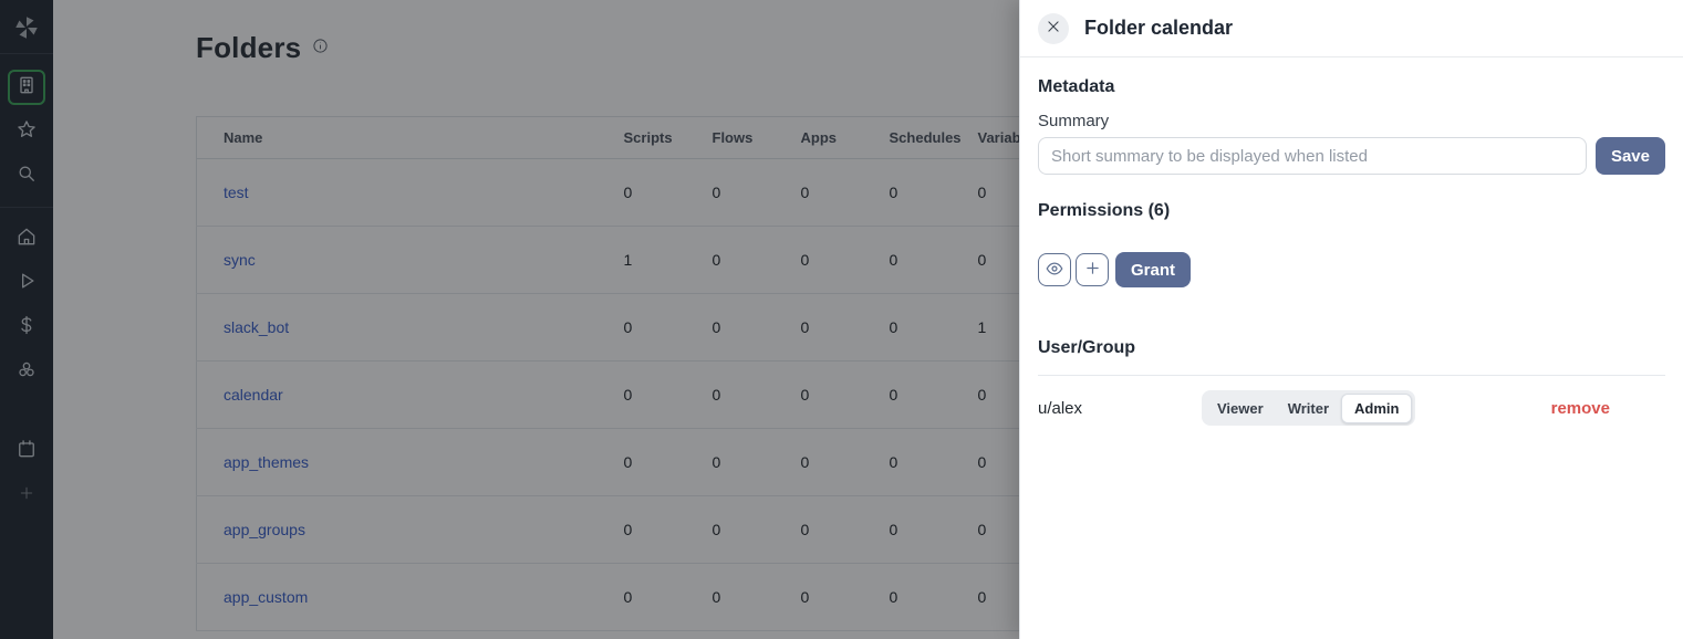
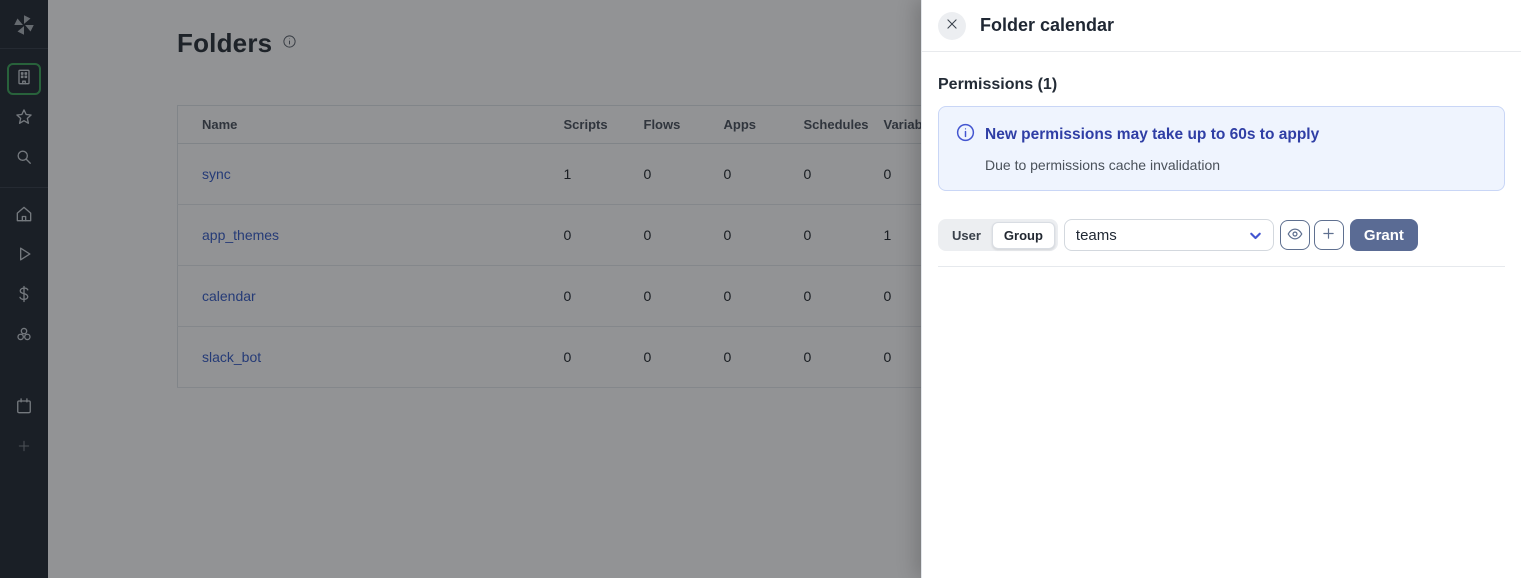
  Folders
  Name	Scripts	Flows	Apps	Schedules	Variab
- test	0	0	0	0	0
  sync	1	0	0	0	0
- slack_bot	0	0	0	0	1
+ app_themes	0	0	0	0	1
  calendar	0	0	0	0	0
- app_themes	0	0	0	0	0
+ slack_bot	0	0	0	0	0
- app_groups	0	0	0	0	0
- app_custom	0	0	0	0	0
  Folder calendar
- Metadata
- Summary
- Short summary to be displayed when listed
- Save
- Permissions (6)
+ Permissions (1)
+ New permissions may take up to 60s to apply
+ Due to permissions cache invalidation
+ User
+ Group
+ teams
  Grant
- User/Group
- u/alex
- Viewer
- Writer
- Admin
- remove
